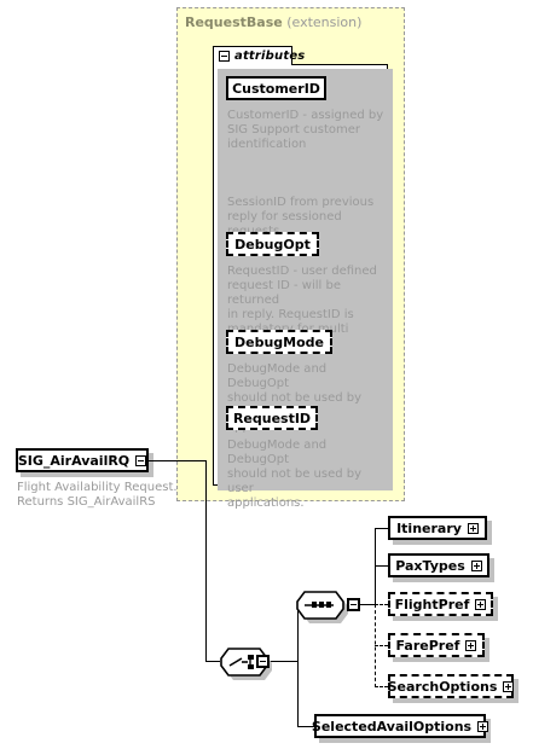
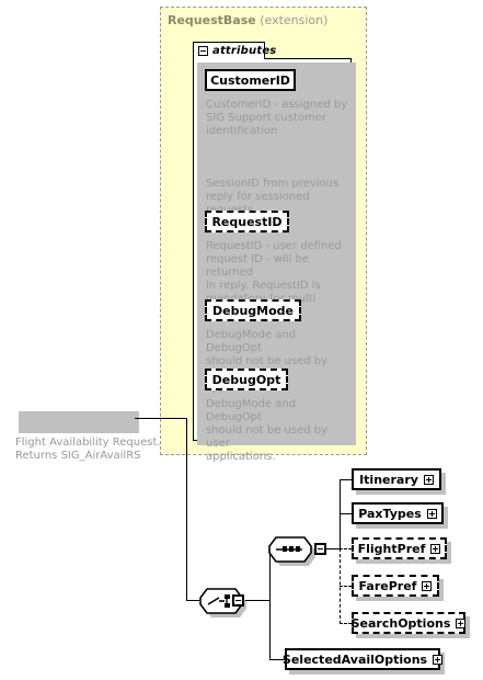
  RequestBase (extension)
  attributes
  CustomerID
  CustomerID - assigned by
  SIG Support customer
  identification
  SessionID from previous
- DebugOpt
+ RequestID
  RequestID - user defined
  request ID - will be returned
  in reply. RequestID is
  DebugMode
  DebugMode and DebugOpt
  should not be used by
- RequestID
+ DebugOpt
  DebugMode and DebugOpt
  should not be used by user
  applications.
- SIG_AirAvailRQ
  Flight Availability Request.
  Returns SIG_AirAvailRS
  Itinerary
  PaxTypes
  FlightPref
  FarePref
  SearchOptions
  SelectedAvailOptions
